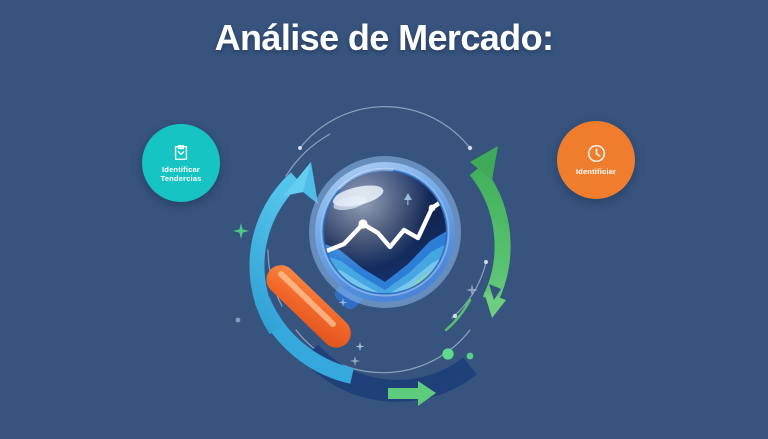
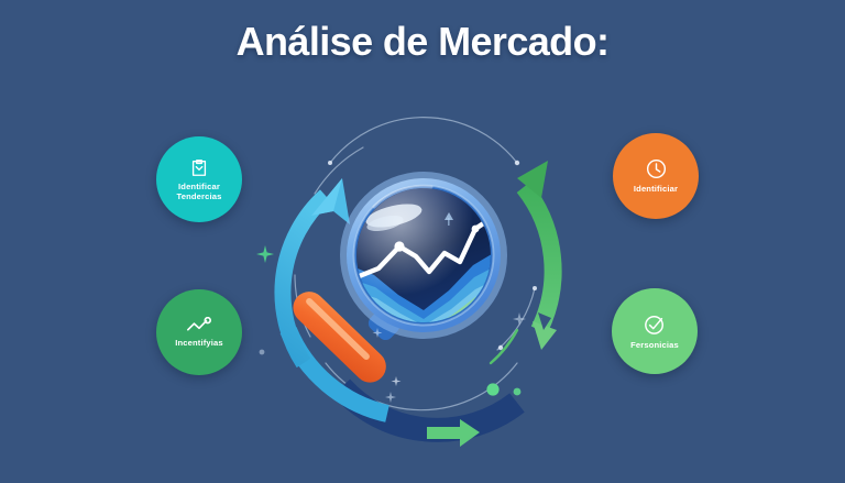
  Análise de Mercado:
  Identificar Tendercias
  Identificiar
+ Incentifyias
+ Fersonicias
